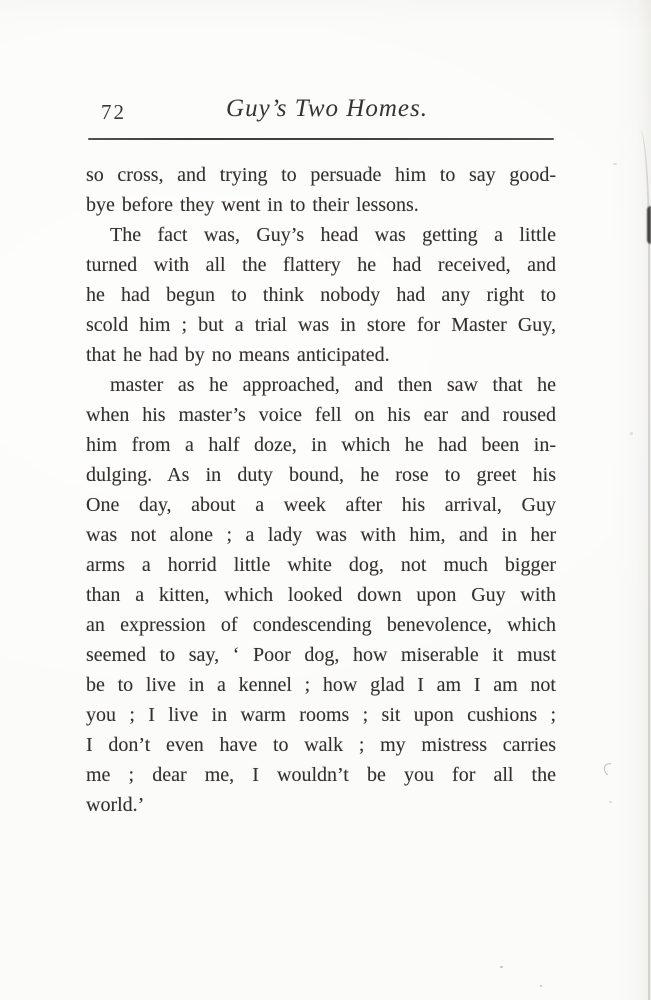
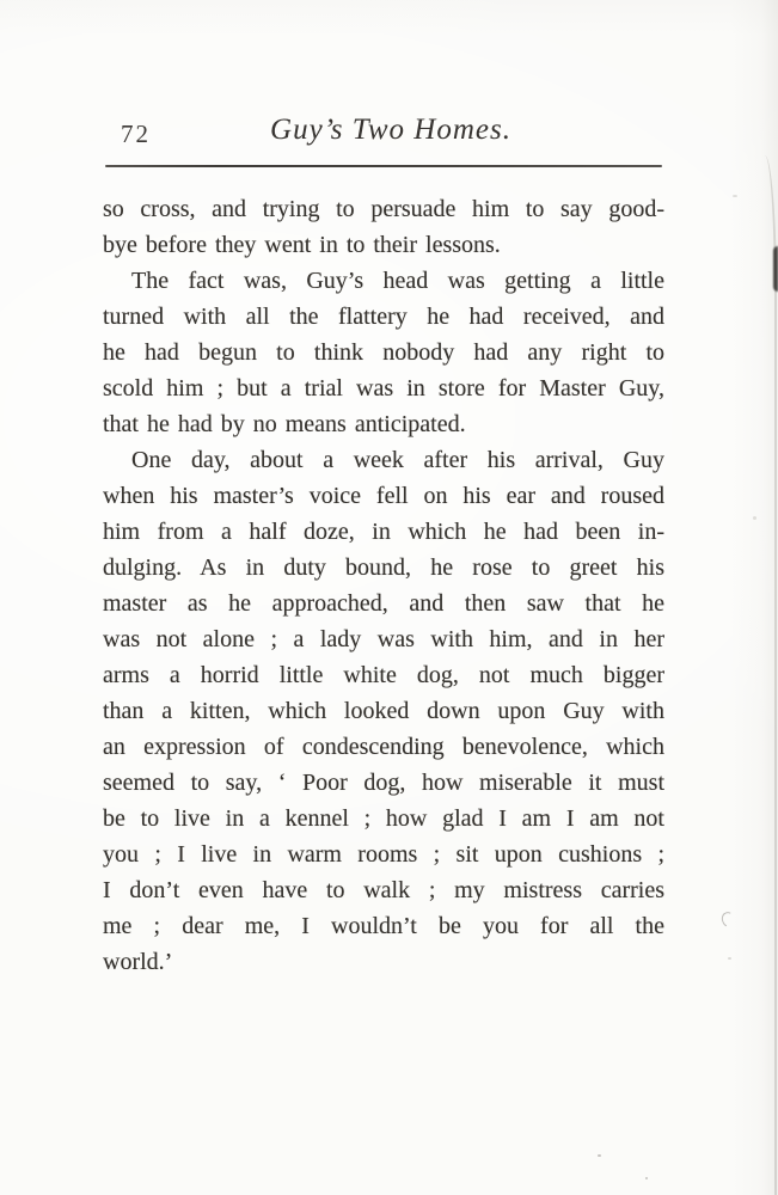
  72
  Guy’s Two Homes.
  so cross, and trying to persuade him to say good-
  bye before they went in to their lessons.
  The fact was, Guy’s head was getting a little
  turned with all the flattery he had received, and
  he had begun to think nobody had any right to
  scold him ; but a trial was in store for Master Guy,
  that he had by no means anticipated.
- master as he approached, and then saw that he
+ One day, about a week after his arrival, Guy
  when his master’s voice fell on his ear and roused
  him from a half doze, in which he had been in-
  dulging. As in duty bound, he rose to greet his
- One day, about a week after his arrival, Guy
+ master as he approached, and then saw that he
  was not alone ; a lady was with him, and in her
  arms a horrid little white dog, not much bigger
  than a kitten, which looked down upon Guy with
  an expression of condescending benevolence, which
  seemed to say, ‘ Poor dog, how miserable it must
  be to live in a kennel ; how glad I am I am not
  you ; I live in warm rooms ; sit upon cushions ;
  I don’t even have to walk ; my mistress carries
  me ; dear me, I wouldn’t be you for all the
  world.’
